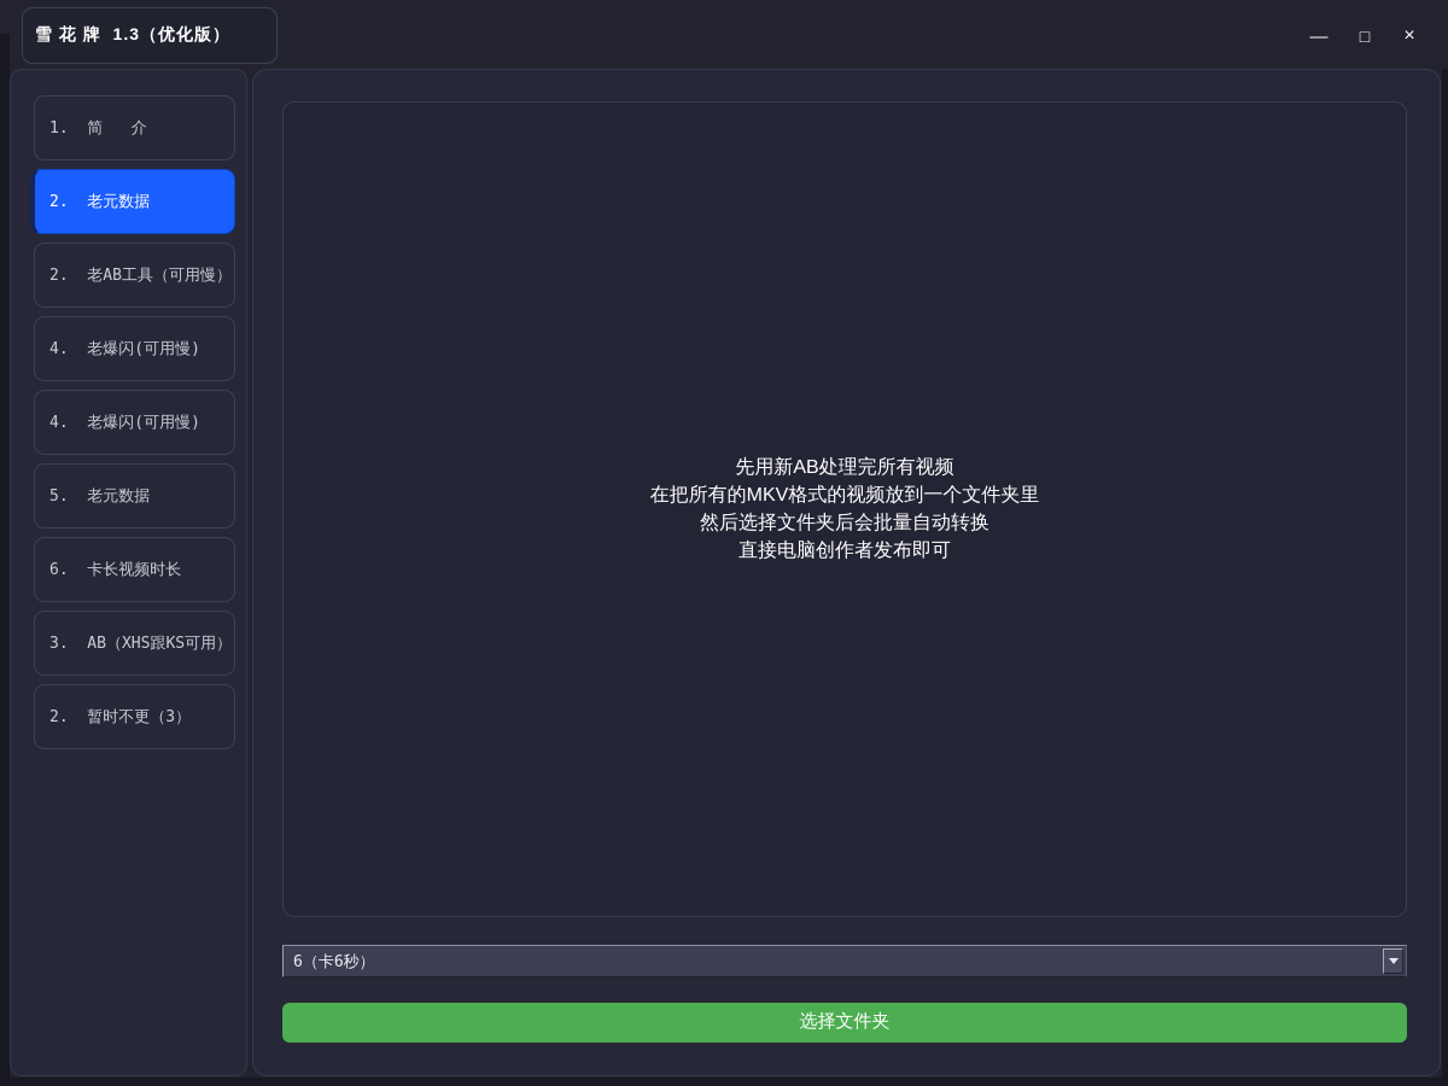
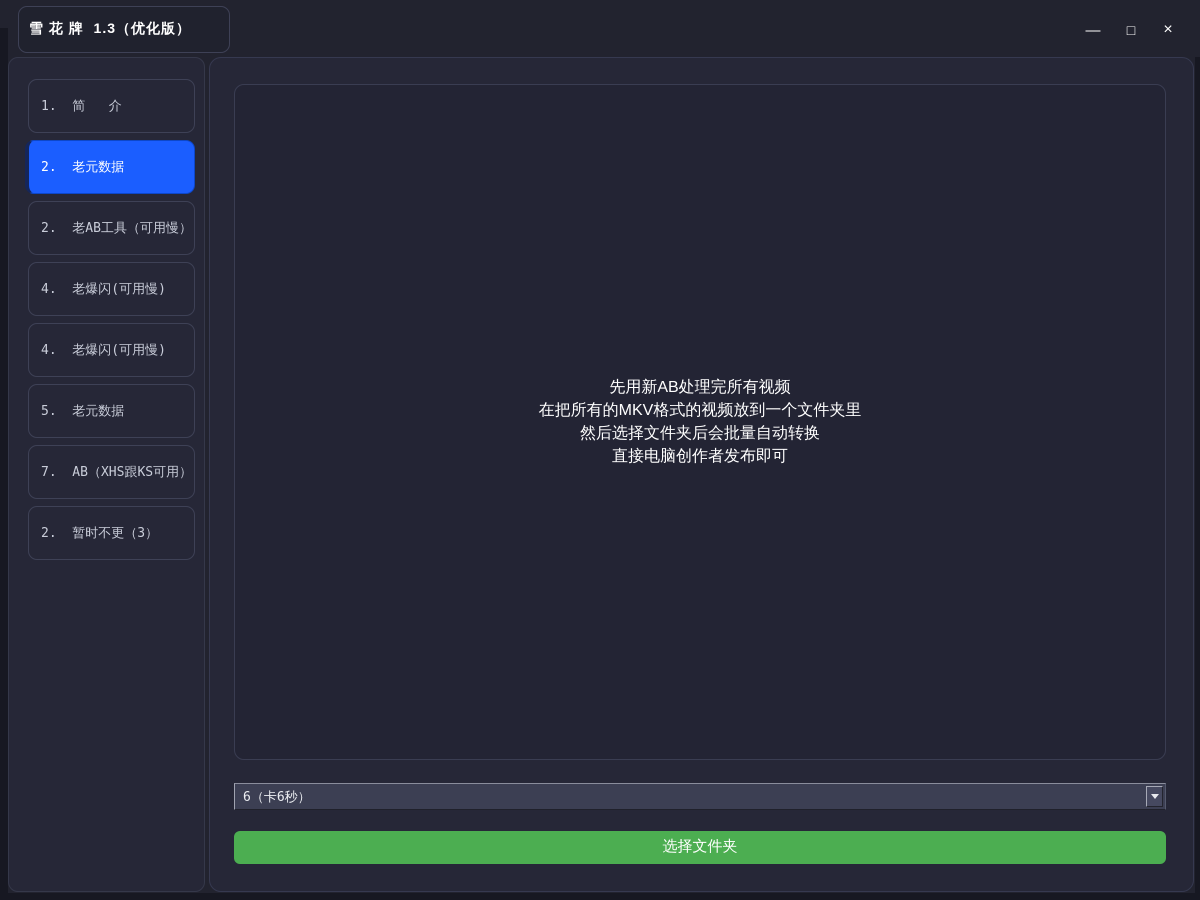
  雪 花 牌 1.3（优化版）
  —
  □
  ×
  1. 简 介
  2. 老元数据
  2. 老AB工具（可用慢）
  4. 老爆闪(可用慢)
  4. 老爆闪(可用慢)
  5. 老元数据
- 6. 卡长视频时长
- 3. AB（XHS跟KS可用）
+ 7. AB（XHS跟KS可用）
  2. 暂时不更（3）
  先用新AB处理完所有视频
  在把所有的MKV格式的视频放到一个文件夹里
  然后选择文件夹后会批量自动转换
  直接电脑创作者发布即可
  6（卡6秒）
  选择文件夹
